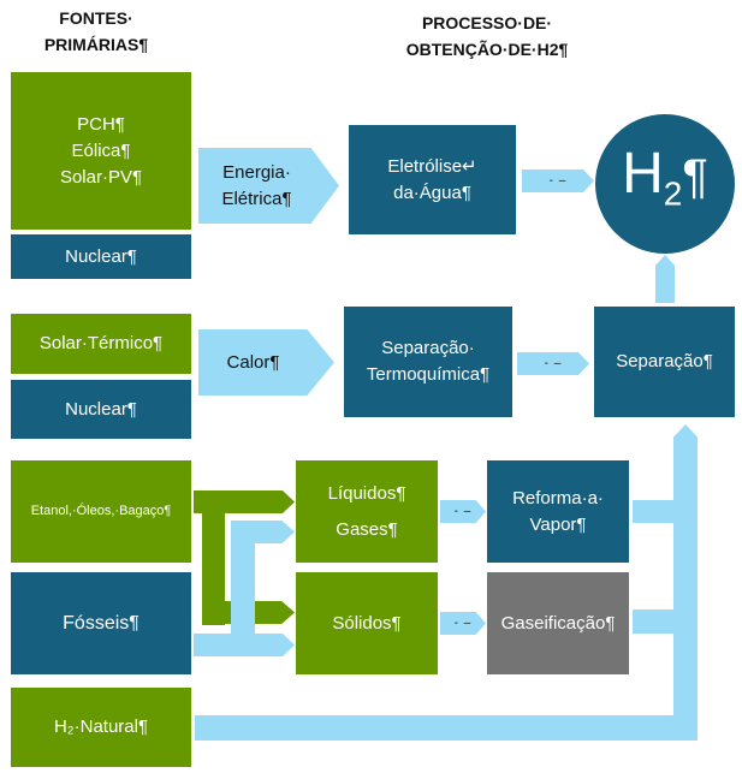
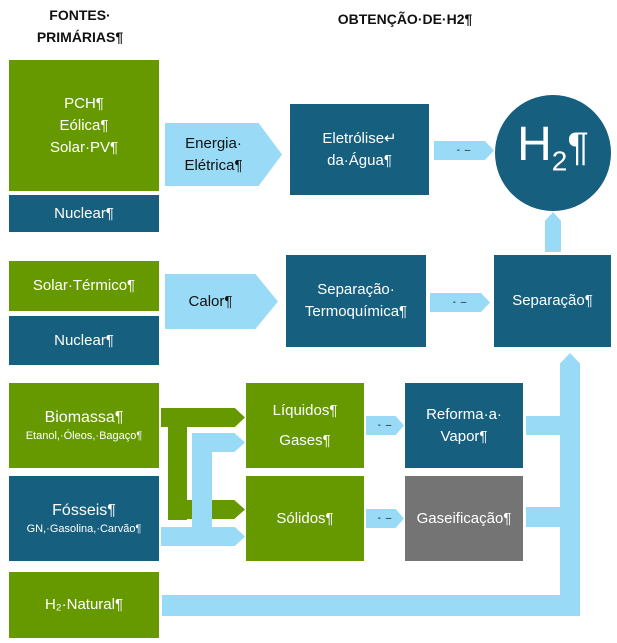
  FONTES·
  PRIMÁRIAS¶
- PROCESSO·DE·
  OBTENÇÃO·DE·H2¶
  PCH¶
  Eólica¶
  Solar·PV¶
  Nuclear¶
  Energia·
  Elétrica¶
  Eletrólise↵
  da·Água¶
  - –
  H2¶
  Solar·Térmico¶
  Nuclear¶
  Calor¶
  Separação·
  Termoquímica¶
  - –
  Separação¶
+ Biomassa¶
  Etanol,·Óleos,·Bagaço¶
  Fósseis¶
+ GN,·Gasolina,·Carvão¶
  Líquidos¶
  Gases¶
  Sólidos¶
  - –
  - –
  Reforma·a·
  Vapor¶
  Gaseificação¶
  H₂·Natural¶
